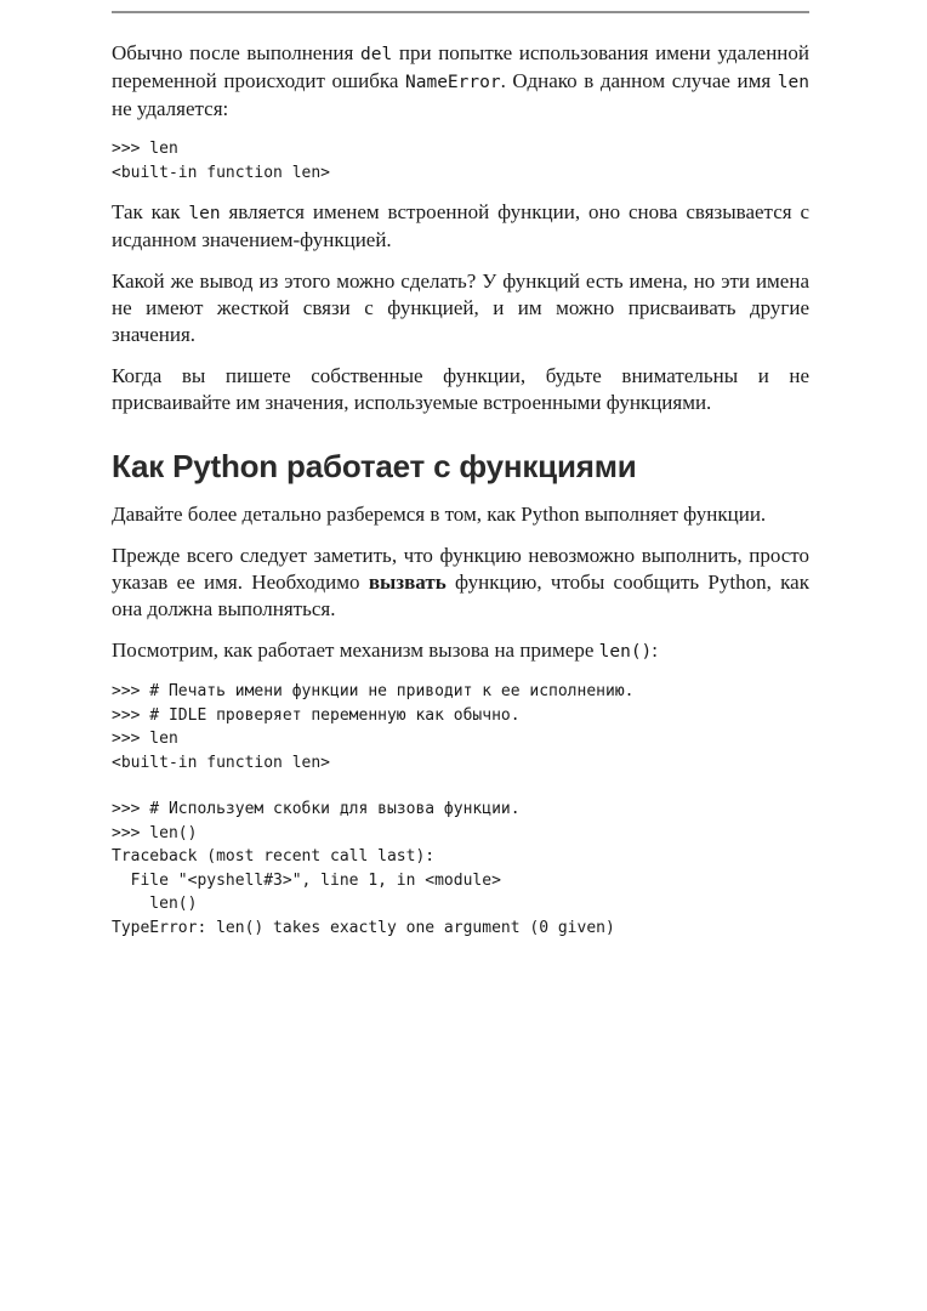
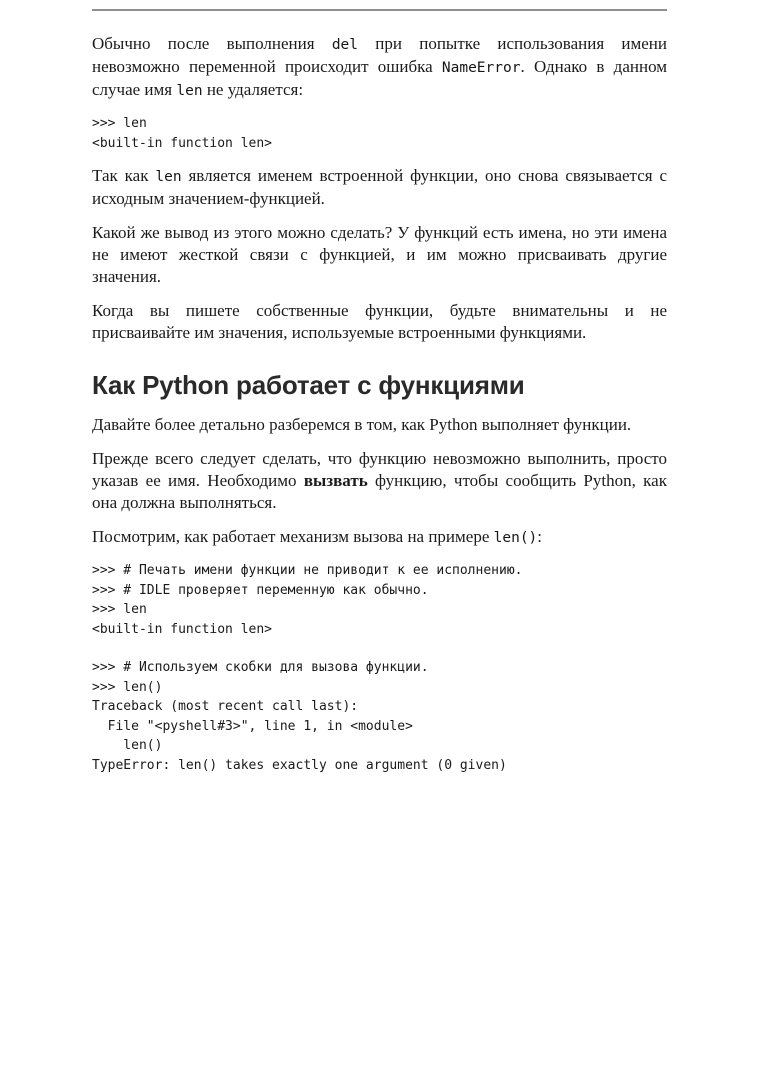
- Обычно после выполнения del при попытке использования имени удаленной переменной происходит ошибка NameError. Однако в данном случае имя len не удаляется:
+ Обычно после выполнения del при попытке использования имени невозможно переменной происходит ошибка NameError. Однако в данном случае имя len не удаляется:
  >>> len
  <built-in function len>
- Так как len является именем встроенной функции, оно снова связывается с ис­данном значением-функцией.
+ Так как len является именем встроенной функции, оно снова связывается с ис­ходным значением-функцией.
  Какой же вывод из этого можно сделать? У функций есть имена, но эти имена не имеют жесткой связи с функцией, и им можно присваивать другие значения.
  Когда вы пишете собственные функции, будьте внимательны и не присваивайте им значения, используемые встроенными функциями.
  Как Python работает с функциями
  Давайте более детально разберемся в том, как Python выполняет функции.
- Прежде всего следует заметить, что функцию невозможно выполнить, просто указав ее имя. Необходимо вызвать функцию, чтобы сообщить Python, как она должна выполняться.
+ Прежде всего следует сделать, что функцию невозможно выполнить, просто указав ее имя. Необходимо вызвать функцию, чтобы сообщить Python, как она должна выполняться.
  Посмотрим, как работает механизм вызова на примере len():
  >>> # Печать имени функции не приводит к ее исполнению.
  >>> # IDLE проверяет переменную как обычно.
  >>> len
  <built-in function len>
  >>> # Используем скобки для вызова функции.
  >>> len()
  Traceback (most recent call last):
  File "<pyshell#3>", line 1, in <module>
  len()
  TypeError: len() takes exactly one argument (0 given)
